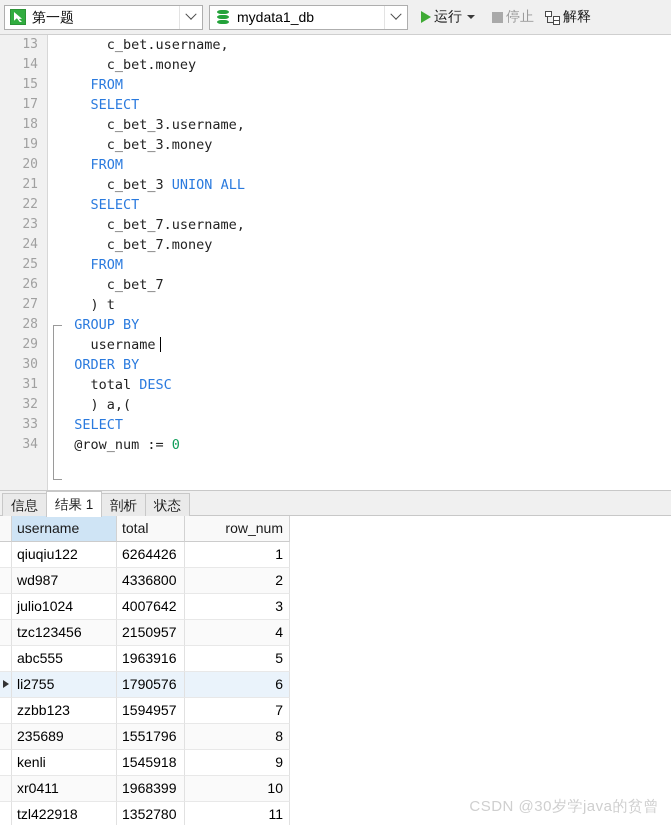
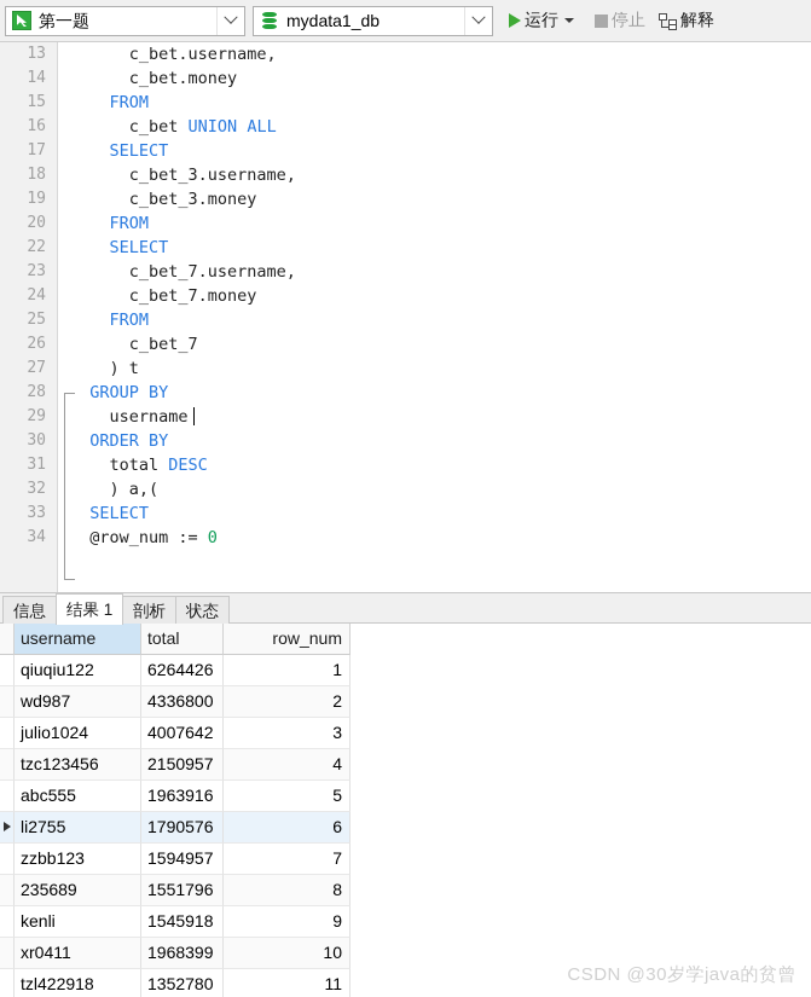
  第一题
  mydata1_db
  运行
  停止
  解释
  13
  c_bet.username,
  14
  c_bet.money
  15
  FROM
+ 16
+ c_bet UNION ALL
  17
  SELECT
  18
  c_bet_3.username,
  19
  c_bet_3.money
  20
  FROM
- 21
- c_bet_3 UNION ALL
  22
  SELECT
  23
  c_bet_7.username,
  24
  c_bet_7.money
  25
  FROM
  26
  c_bet_7
  27
  ) t
  28
  GROUP BY
  29
  username
  30
  ORDER BY
  31
  total DESC
  32
  ) a,(
  33
  SELECT
  34
  @row_num := 0
  信息
  结果 1
  剖析
  状态
  username
  total
  row_num
  qiuqiu122
  6264426
  1
  wd987
  4336800
  2
  julio1024
  4007642
  3
  tzc123456
  2150957
  4
  abc555
  1963916
  5
  li2755
  1790576
  6
  zzbb123
  1594957
  7
  235689
  1551796
  8
  kenli
  1545918
  9
  xr0411
  1968399
  10
  tzl422918
  1352780
  11
  CSDN @30岁学java的贫曾
